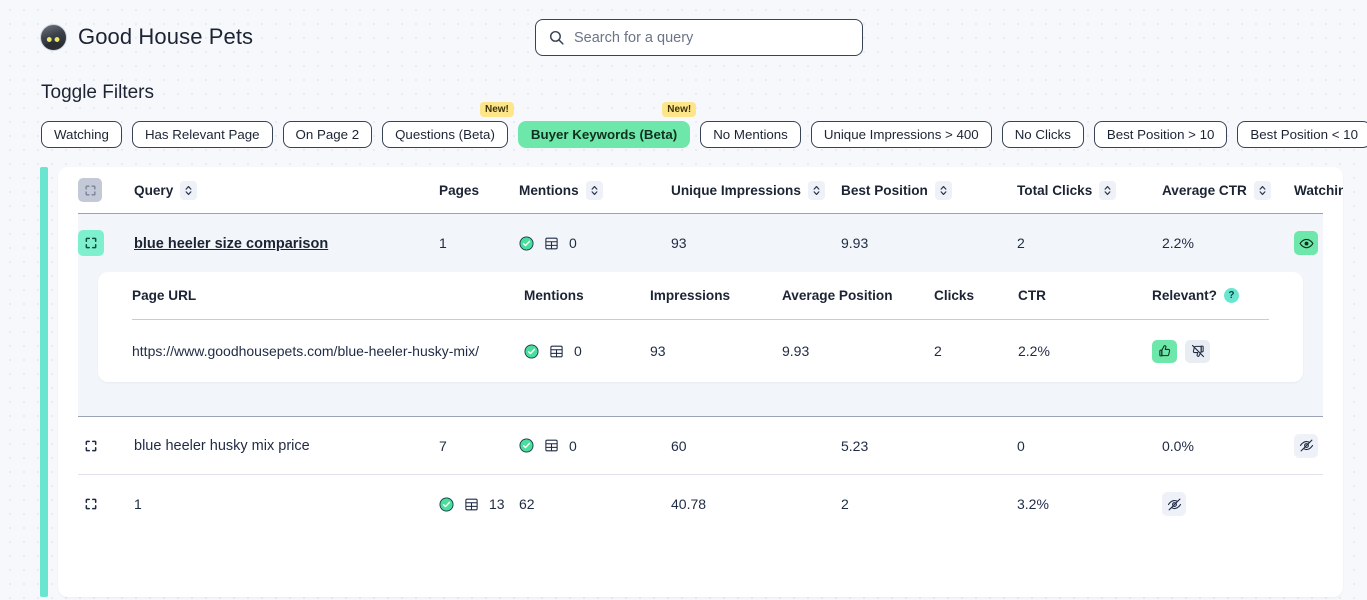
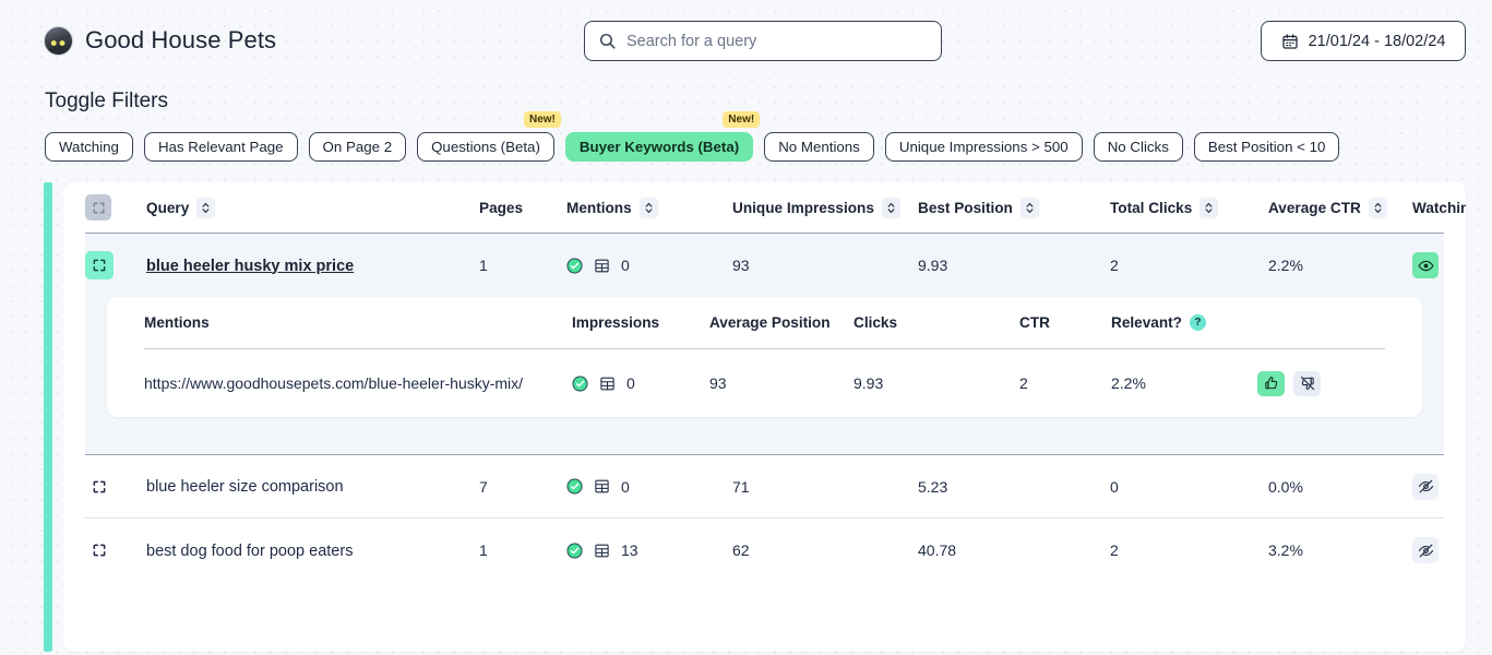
  Good House Pets
  Search for a query
+ 21/01/24 - 18/02/24
  Toggle Filters
  Watching
  Has Relevant Page
  On Page 2
  Questions (Beta)
  New!
  Buyer Keywords (Beta)
  New!
  No Mentions
- Unique Impressions > 400
+ Unique Impressions > 500
  No Clicks
- Best Position > 10
  Best Position < 10
  Query
  Pages
  Mentions
  Unique Impressions
  Best Position
  Total Clicks
  Average CTR
  Watchin
- blue heeler size comparison
+ blue heeler husky mix price
  1
  0
  93
  9.93
  2
  2.2%
- Page URL
  Mentions
  Impressions
  Average Position
  Clicks
  CTR
  Relevant?
  ?
  https://www.goodhousepets.com/blue-heeler-husky-mix/
  0
  93
  9.93
  2
  2.2%
- blue heeler husky mix price
+ blue heeler size comparison
  7
  0
- 60
+ 71
  5.23
  0
  0.0%
+ best dog food for poop eaters
  1
  13
  62
  40.78
  2
  3.2%
